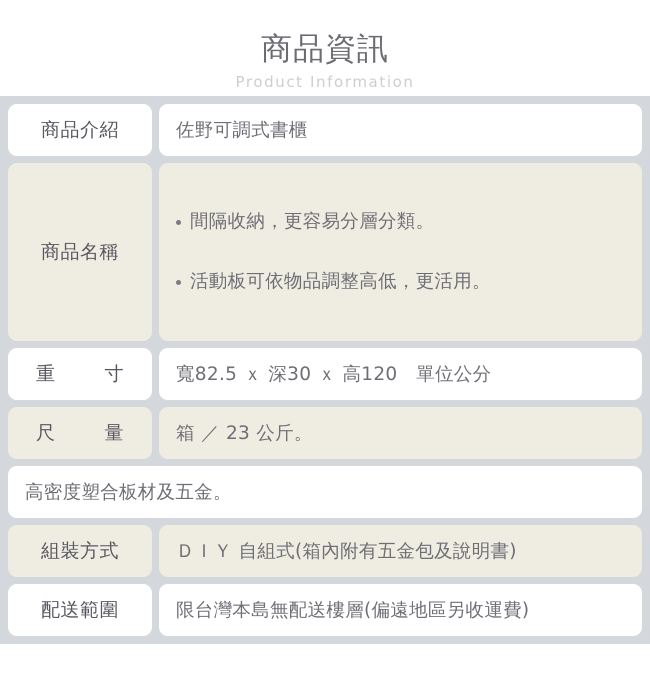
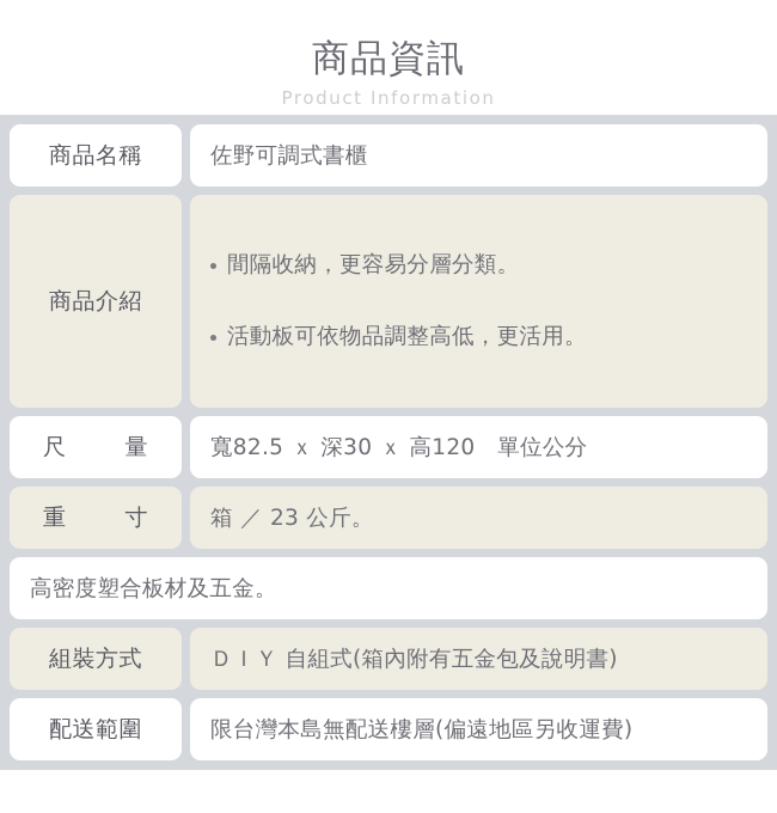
  商品資訊
  Product Information
- 商品介紹
+ 商品名稱
  佐野可調式書櫃
- 商品名稱
+ 商品介紹
  間隔收納，更容易分層分類。
  活動板可依物品調整高低，更活用。
- 重
+ 尺
- 寸
+ 量
  寬82.5 ｘ 深30 ｘ 高120 單位公分
- 尺
+ 重
- 量
+ 寸
  箱 ／ 23 公斤。
  高密度塑合板材及五金。
  組裝方式
  ＤＩＹ 自組式(箱內附有五金包及說明書)
  配送範圍
  限台灣本島無配送樓層(偏遠地區另收運費)
